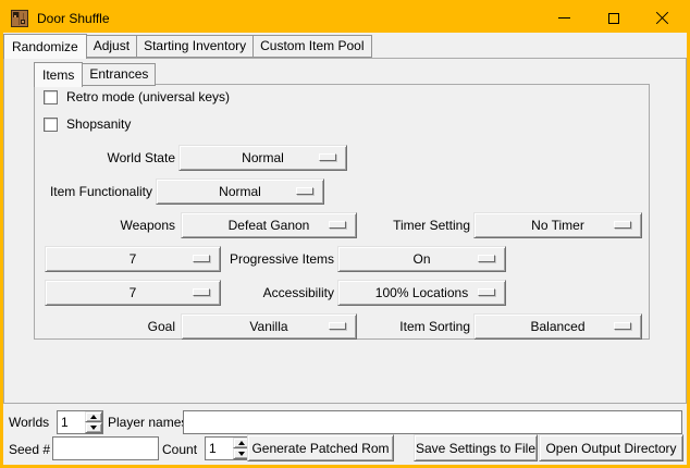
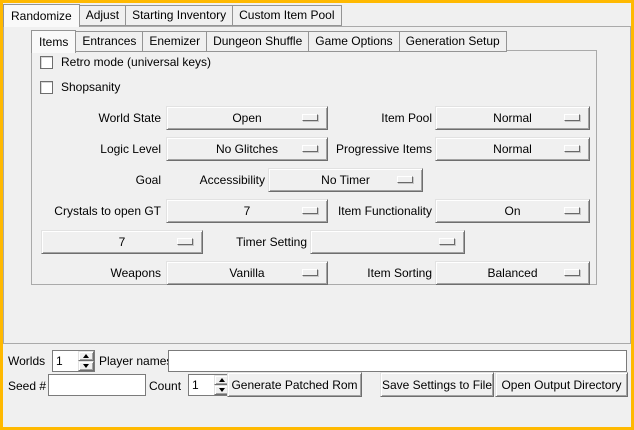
- Door Shuffle
  Randomize
  Adjust
  Starting Inventory
  Custom Item Pool
  Items
  Entrances
+ Enemizer
+ Dungeon Shuffle
+ Game Options
+ Generation Setup
  Retro mode (universal keys)
  Shopsanity
  World State
+ Open
+ Item Pool
  Normal
+ Logic Level
+ No Glitches
- Item Functionality
+ Progressive Items
  Normal
- Weapons
+ Goal
- Defeat Ganon
- Timer Setting
+ Accessibility
  No Timer
+ Crystals to open GT
  7
- Progressive Items
+ Item Functionality
  On
  7
- Accessibility
+ Timer Setting
- 100% Locations
- Goal
+ Weapons
  Vanilla
  Item Sorting
  Balanced
  Worlds
  1
  Player name
  Seed #
  Count
  1
  Generate Patched Rom
  Save Settings to File
  Open Output Directory
